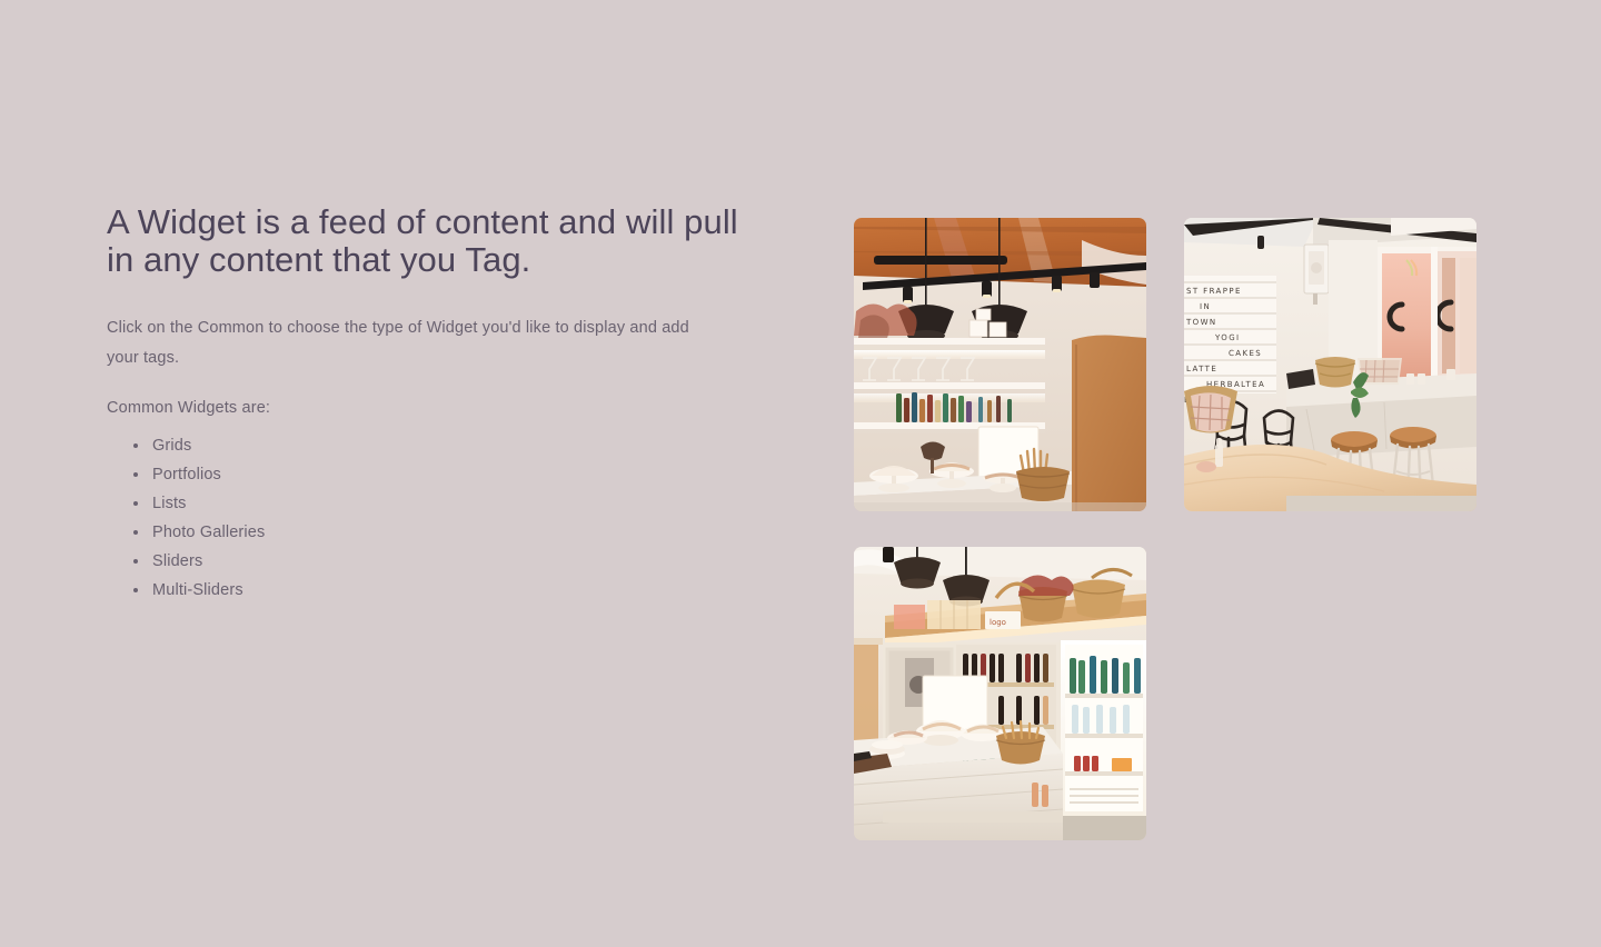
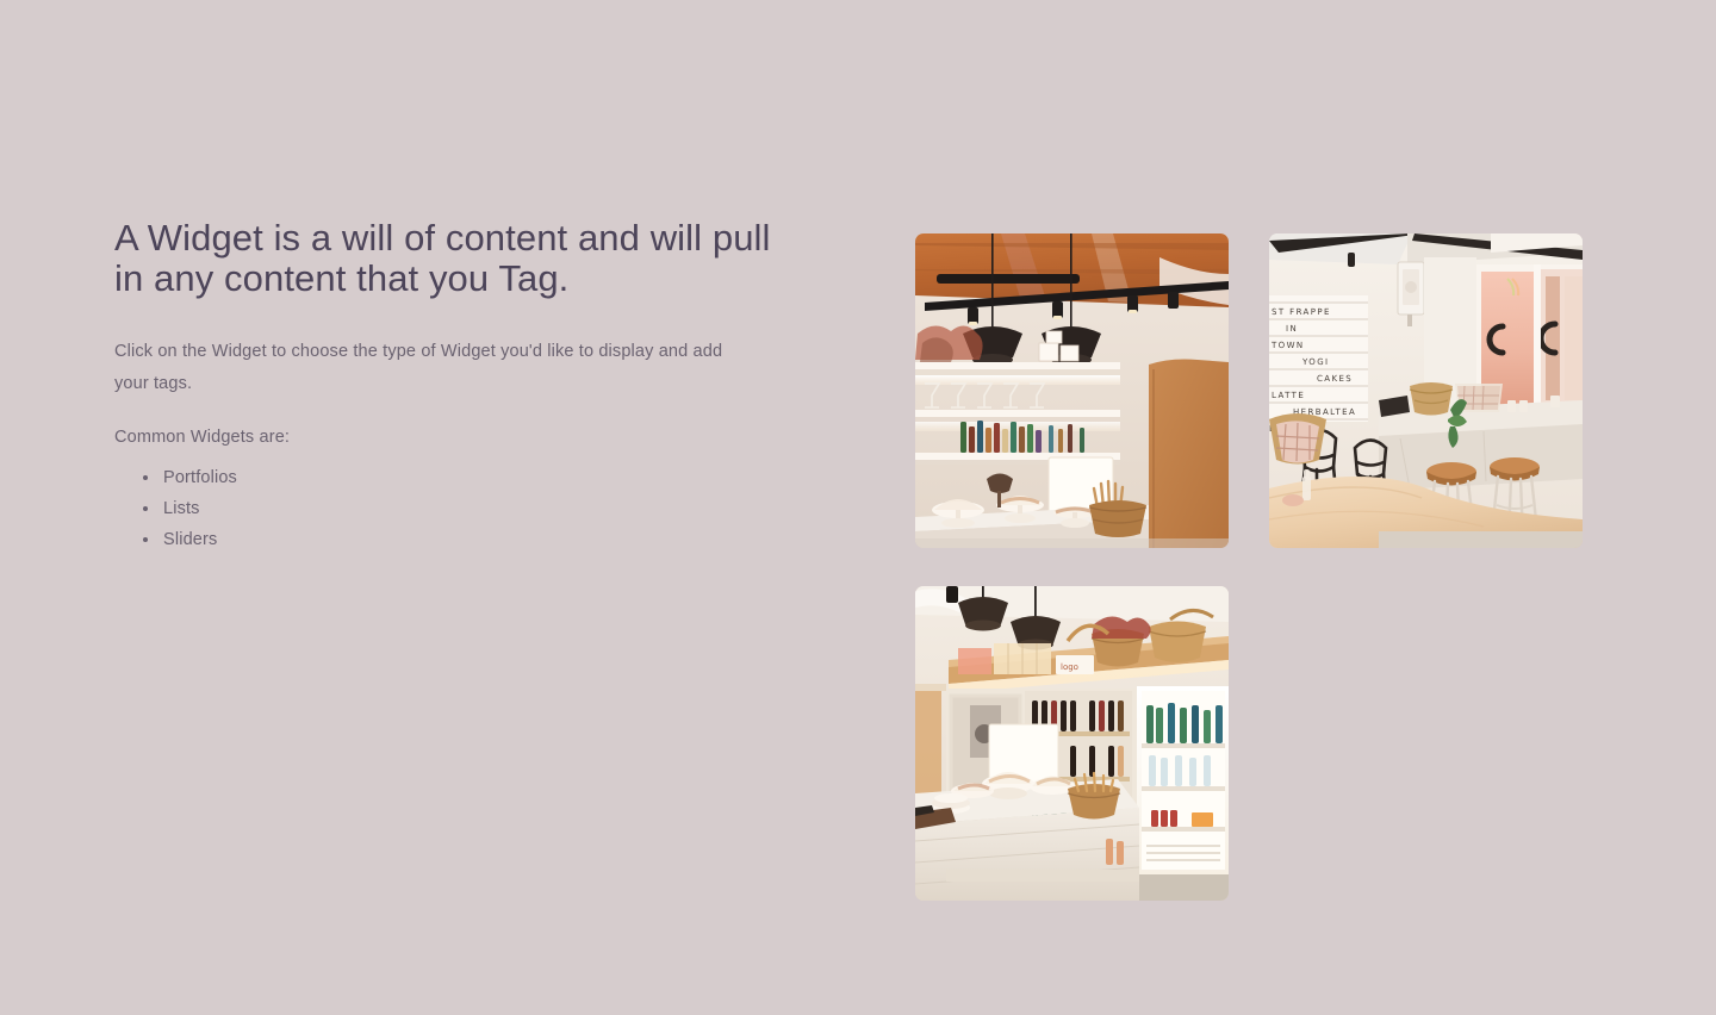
- A Widget is a feed of content and will pull in any content that you Tag.
+ A Widget is a will of content and will pull in any content that you Tag.
- Click on the Common to choose the type of Widget you'd like to display and add your tags.
+ Click on the Widget to choose the type of Widget you'd like to display and add your tags.
  Common Widgets are:
- Grids
  Portfolios
  Lists
- Photo Galleries
  Sliders
- Multi-Sliders
  ST FRAPPE
  IN
  TOWN
  YOGI
  CAKES
  LATTE
  HERBALTEA
  logo
